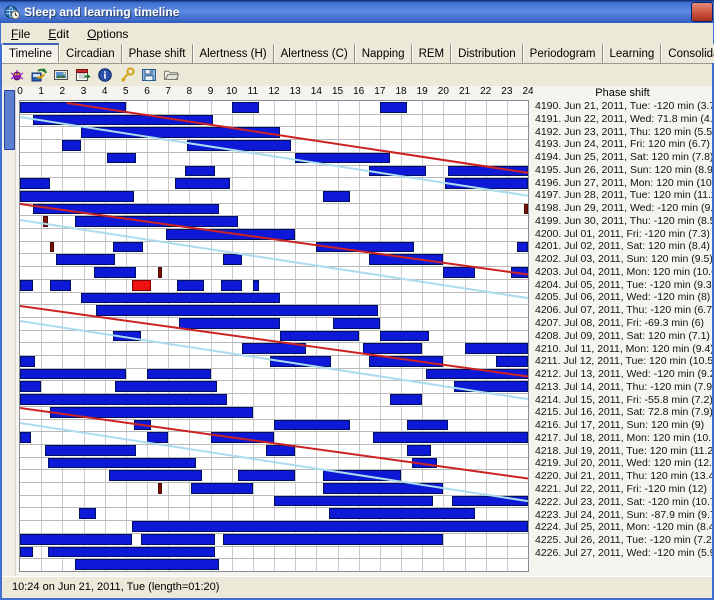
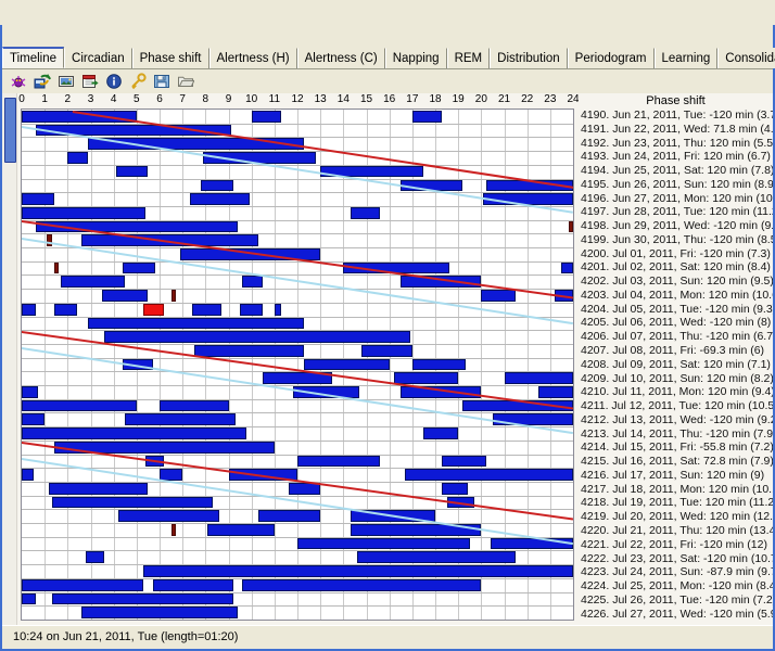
- Sleep and learning timeline
- File
- Edit
- Options
  Timeline
  Circadian
  Phase shift
  Alertness (H)
  Alertness (C)
  Napping
  REM
  Distribution
  Periodogram
  Learning
  0
  1
  2
  3
  4
  5
  6
  7
  8
  9
  10
  11
  12
  13
  14
  15
  16
  17
  18
  19
  20
  21
  22
  23
  24
  Phase shift
  4190. Jun 21, 2011, Tue: -120 min (3.
  4191. Jun 22, 2011, Wed: 71.8 min (4.
  4192. Jun 23, 2011, Thu: 120 min (5.5
  4193. Jun 24, 2011, Fri: 120 min (6.7)
  4194. Jun 25, 2011, Sat: 120 min (7.8)
  4195. Jun 26, 2011, Sun: 120 min (8.9
  4196. Jun 27, 2011, Mon: 120 min (10
  4197. Jun 28, 2011, Tue: 120 min (11.
  4198. Jun 29, 2011, Wed: -120 min (9.
  4199. Jun 30, 2011, Thu: -120 min (8.
  4200. Jul 01, 2011, Fri: -120 min (7.3)
  4201. Jul 02, 2011, Sat: 120 min (8.4)
  4202. Jul 03, 2011, Sun: 120 min (9.5)
  4203. Jul 04, 2011, Mon: 120 min (10.
  4204. Jul 05, 2011, Tue: -120 min (9.3
  4205. Jul 06, 2011, Wed: -120 min (8)
  4206. Jul 07, 2011, Thu: -120 min (6.7
  4207. Jul 08, 2011, Fri: -69.3 min (6)
  4208. Jul 09, 2011, Sat: 120 min (7.1)
+ 4209. Jul 10, 2011, Sun: 120 min (8.2)
  4210. Jul 11, 2011, Mon: 120 min (9.4
  4211. Jul 12, 2011, Tue: 120 min (10.5
  4212. Jul 13, 2011, Wed: -120 min (9.
  4213. Jul 14, 2011, Thu: -120 min (7.9
  4214. Jul 15, 2011, Fri: -55.8 min (7.2)
  4215. Jul 16, 2011, Sat: 72.8 min (7.9)
  4216. Jul 17, 2011, Sun: 120 min (9)
  4217. Jul 18, 2011, Mon: 120 min (10.
  4218. Jul 19, 2011, Tue: 120 min (11.2
  4219. Jul 20, 2011, Wed: 120 min (12.
  4220. Jul 21, 2011, Thu: 120 min (13.4
  4221. Jul 22, 2011, Fri: -120 min (12)
  4222. Jul 23, 2011, Sat: -120 min (10.
  4223. Jul 24, 2011, Sun: -87.9 min (9.
  4224. Jul 25, 2011, Mon: -120 min (8.4
  4225. Jul 26, 2011, Tue: -120 min (7.2
  4226. Jul 27, 2011, Wed: -120 min (5.
  10:24 on Jun 21, 2011, Tue (length=01:20)
